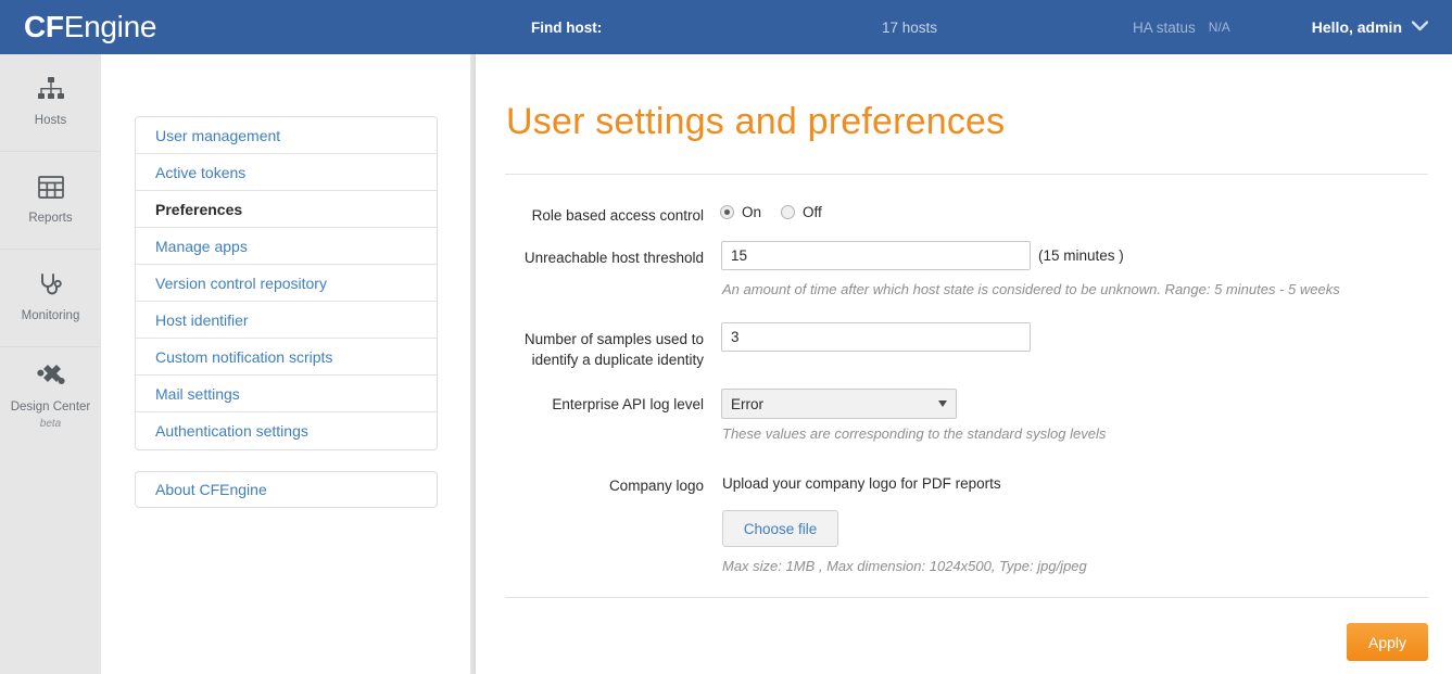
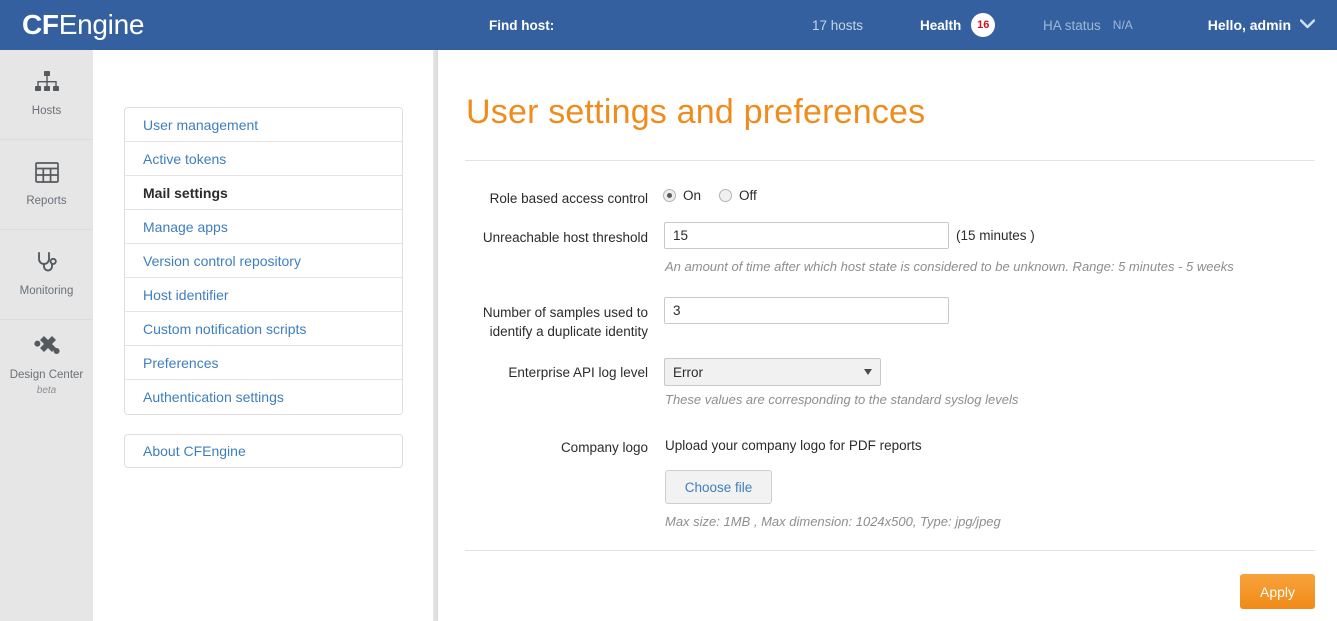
  CFEngine
  Find host:
  17 hosts
+ Health
+ 16
  HA status
  N/A
  Hello, admin
  Hosts
  Reports
  Monitoring
  Design Center
  beta
  User management
  Active tokens
- Preferences
+ Mail settings
  Manage apps
  Version control repository
  Host identifier
  Custom notification scripts
- Mail settings
+ Preferences
  Authentication settings
  About CFEngine
  User settings and preferences
  Role based access control
  On
  Off
  Unreachable host threshold
  15
  (15 minutes )
  An amount of time after which host state is considered to be unknown. Range: 5 minutes - 5 weeks
  Number of samples used to
  identify a duplicate identity
  3
  Enterprise API log level
  Error
  These values are corresponding to the standard syslog levels
  Company logo
  Upload your company logo for PDF reports
  Choose file
  Max size: 1MB , Max dimension: 1024x500, Type: jpg/jpeg
  Apply
